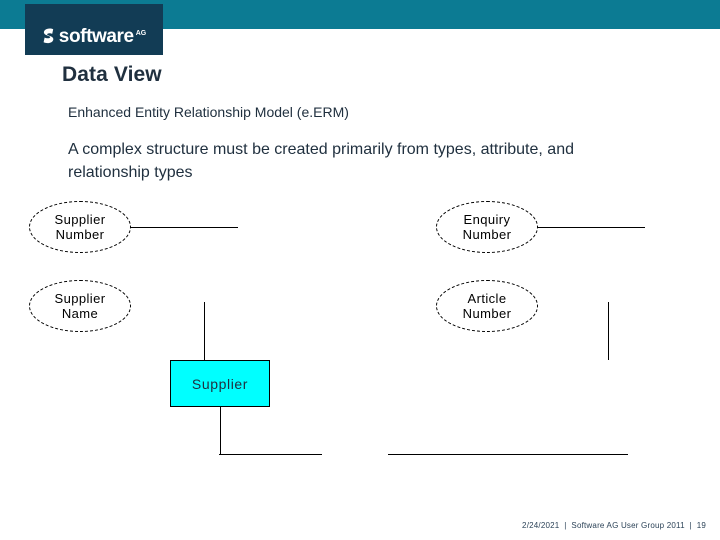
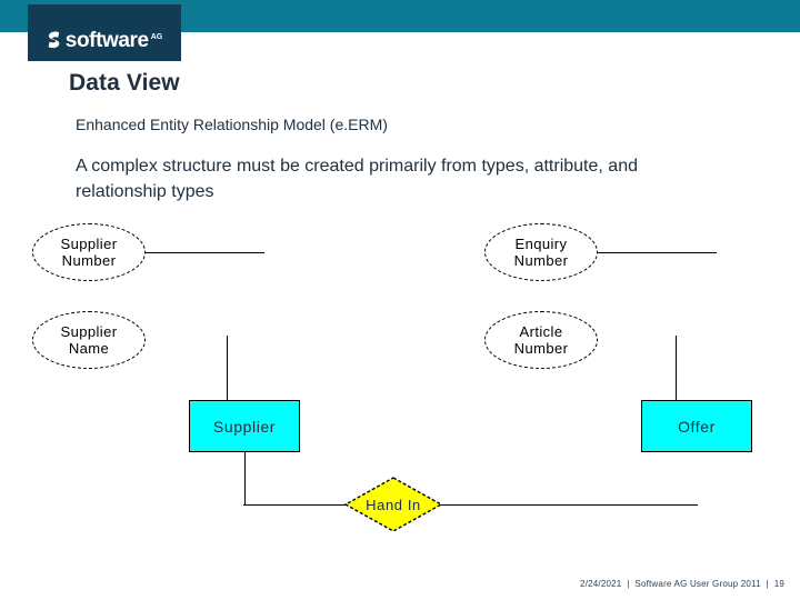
  software
  Data View
  Enhanced Entity Relationship Model (e.ERM)
  A complex structure must be created primarily from types, attribute, and relationship types
  Supplier
  Number
  Enquiry
  Number
  Supplier
  Name
  Article
  Number
  Supplier
+ Offer
+ Hand In
  2/24/2021 | Software AG User Group 2011 | 19
